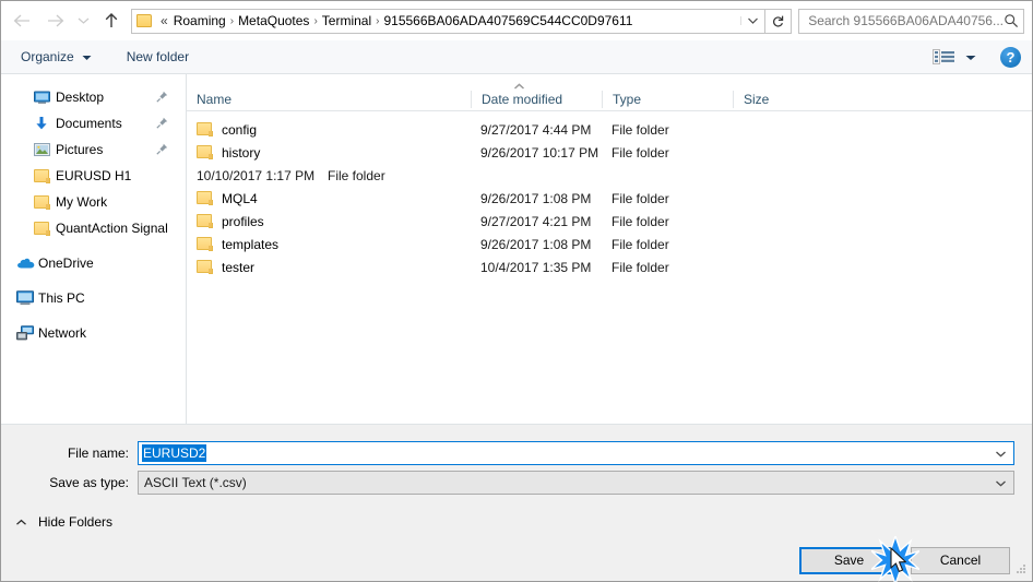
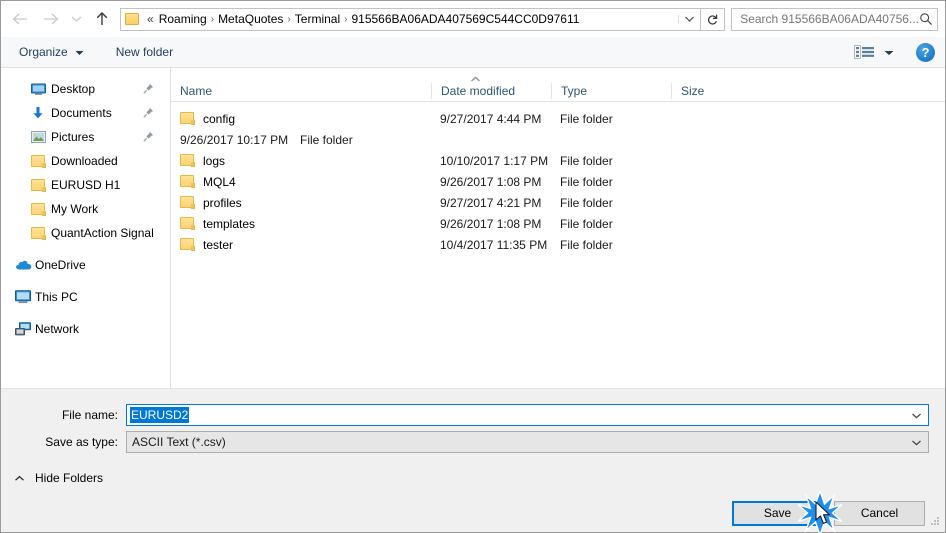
  «
  Roaming
  ›
  MetaQuotes
  ›
  Terminal
  ›
  915566BA06ADA407569C544CC0D97611
  Search 915566BA06ADA40756...
  Organize
  New folder
  ?
  Desktop
  Documents
  Pictures
+ Downloaded
  EURUSD H1
  My Work
  QuantAction Signal
  OneDrive
  This PC
  Network
  Name
  Date modified
  Type
  Size
  config
  9/27/2017 4:44 PM
  File folder
- history
  9/26/2017 10:17 PM
  File folder
+ logs
  10/10/2017 1:17 PM
  File folder
  MQL4
  9/26/2017 1:08 PM
  File folder
  profiles
  9/27/2017 4:21 PM
  File folder
  templates
  9/26/2017 1:08 PM
  File folder
  tester
- 10/4/2017 1:35 PM
+ 10/4/2017 11:35 PM
  File folder
  File name:
  EURUSD2
  Save as type:
  ASCII Text (*.csv)
  Hide Folders
  Save
  Cancel
